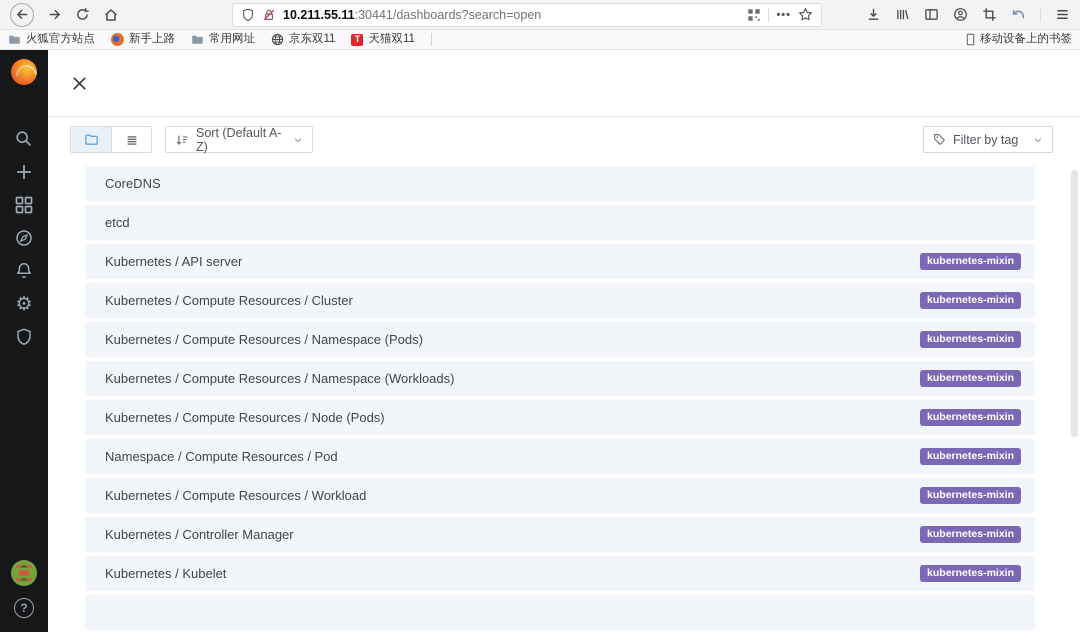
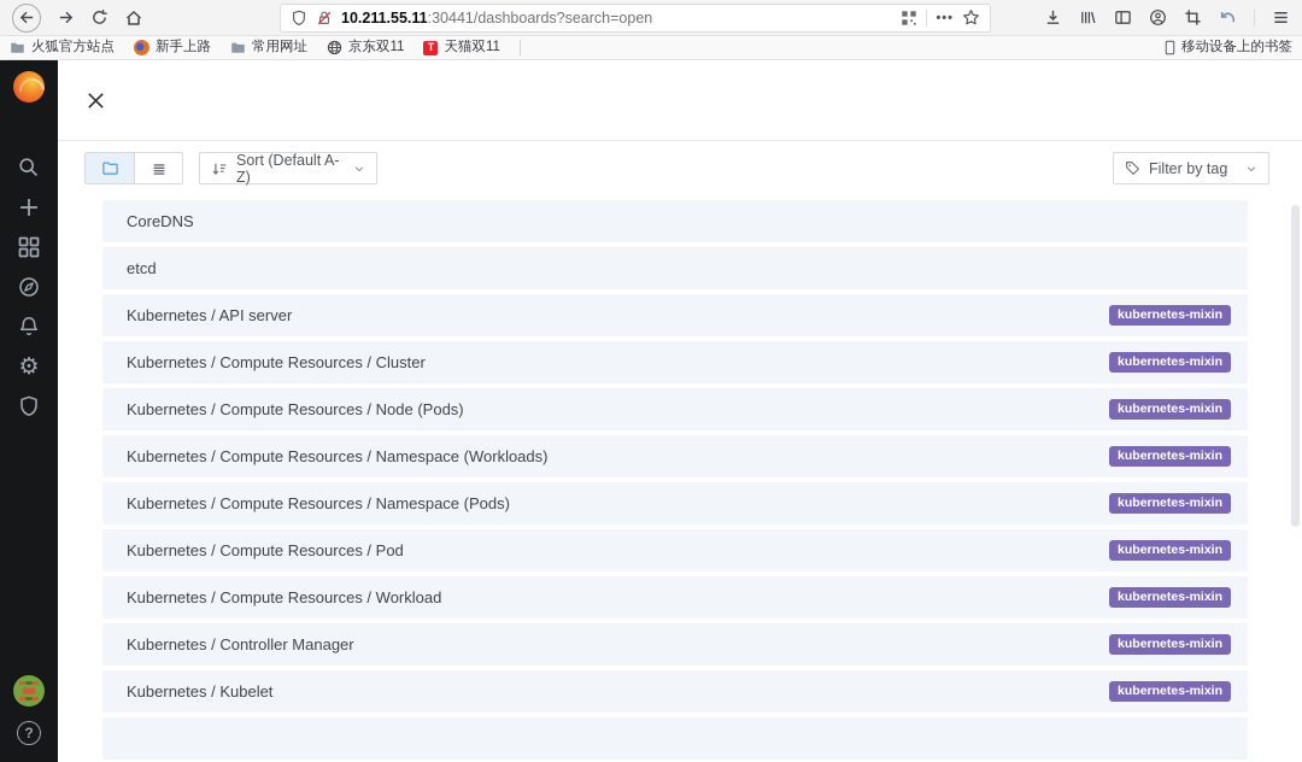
  10.211.55.11:30441/dashboards?search=open
  •••
  火狐官方站点
  新手上路
  常用网址
  京东双11
  T
  天猫双11
  移动设备上的书签
  ⚙
  ?
  Sort (Default A-Z)
  Filter by tag
  CoreDNS
  etcd
  Kubernetes / API server
  kubernetes-mixin
  Kubernetes / Compute Resources / Cluster
  kubernetes-mixin
- Kubernetes / Compute Resources / Namespace (Pods)
+ Kubernetes / Compute Resources / Node (Pods)
  kubernetes-mixin
  Kubernetes / Compute Resources / Namespace (Workloads)
  kubernetes-mixin
- Kubernetes / Compute Resources / Node (Pods)
+ Kubernetes / Compute Resources / Namespace (Pods)
  kubernetes-mixin
- Namespace / Compute Resources / Pod
+ Kubernetes / Compute Resources / Pod
  kubernetes-mixin
  Kubernetes / Compute Resources / Workload
  kubernetes-mixin
  Kubernetes / Controller Manager
  kubernetes-mixin
  Kubernetes / Kubelet
  kubernetes-mixin
